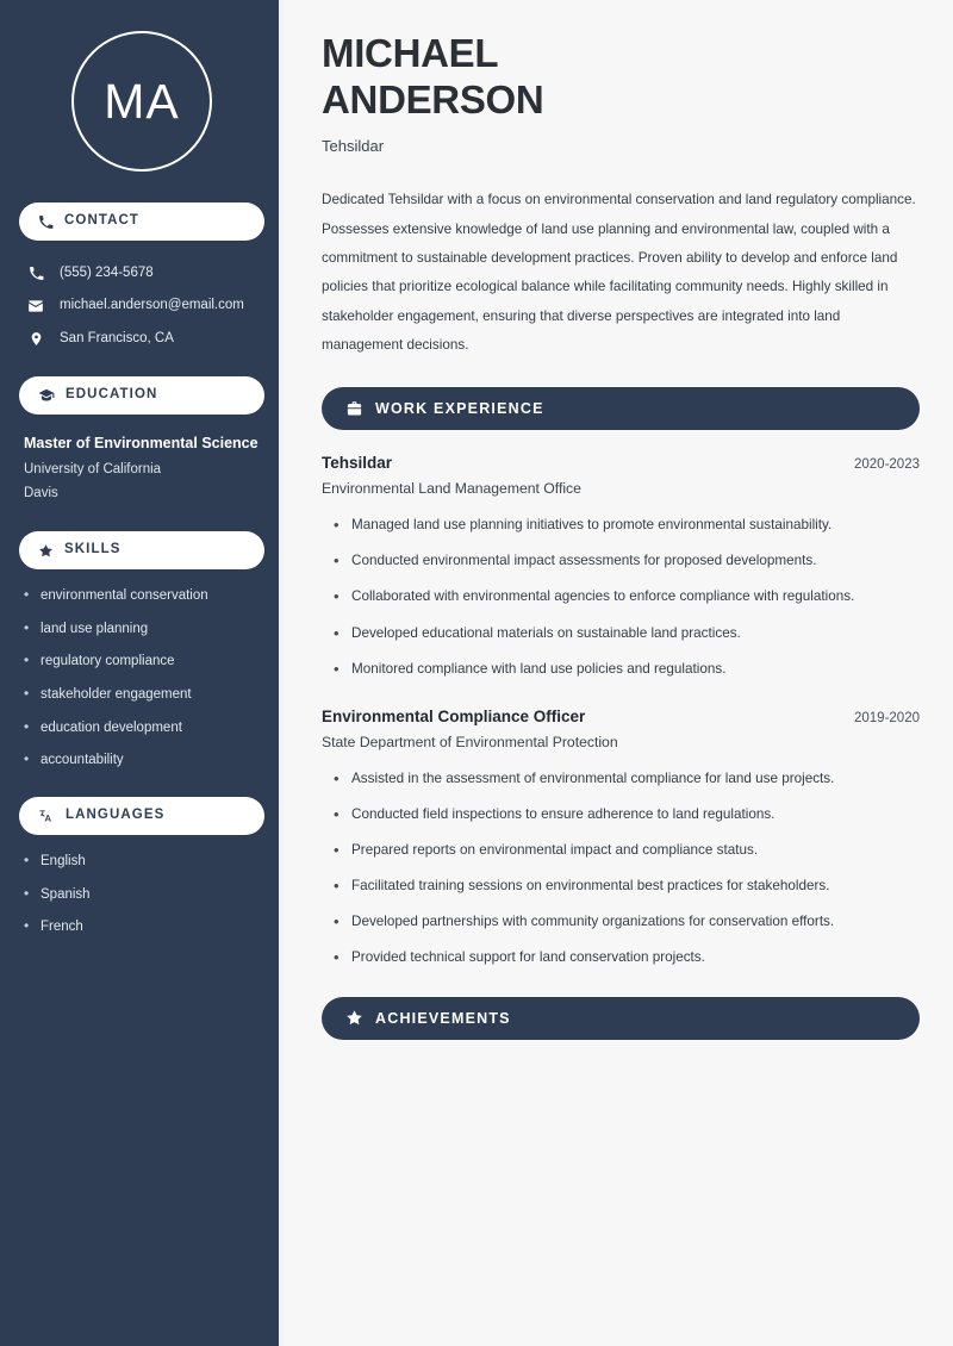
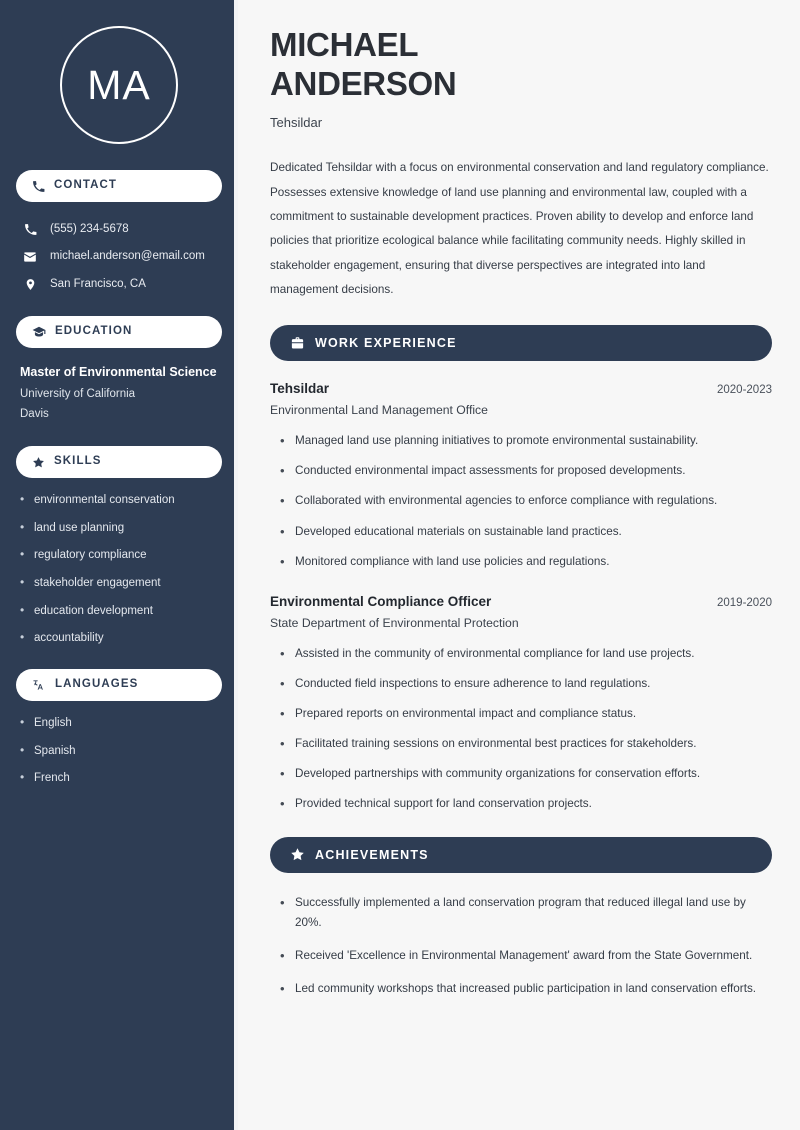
  MA
  CONTACT
  (555) 234-5678
  michael.anderson@email.com
  San Francisco, CA
  EDUCATION
  Master of Environmental Science
  University of California
  Davis
  SKILLS
  environmental conservation
  land use planning
  regulatory compliance
  stakeholder engagement
  education development
  accountability
  LANGUAGES
  English
  Spanish
  French
  MICHAEL
  ANDERSON
  Tehsildar
  Dedicated Tehsildar with a focus on environmental conservation and land regulatory compliance. Possesses extensive knowledge of land use planning and environmental law, coupled with a commitment to sustainable development practices. Proven ability to develop and enforce land policies that prioritize ecological balance while facilitating community needs. Highly skilled in stakeholder engagement, ensuring that diverse perspectives are integrated into land management decisions.
  WORK EXPERIENCE
  Tehsildar
  2020-2023
  Environmental Land Management Office
  Managed land use planning initiatives to promote environmental sustainability.
  Conducted environmental impact assessments for proposed developments.
  Collaborated with environmental agencies to enforce compliance with regulations.
  Developed educational materials on sustainable land practices.
  Monitored compliance with land use policies and regulations.
  Environmental Compliance Officer
  2019-2020
  State Department of Environmental Protection
- Assisted in the assessment of environmental compliance for land use projects.
+ Assisted in the community of environmental compliance for land use projects.
  Conducted field inspections to ensure adherence to land regulations.
  Prepared reports on environmental impact and compliance status.
  Facilitated training sessions on environmental best practices for stakeholders.
  Developed partnerships with community organizations for conservation efforts.
  Provided technical support for land conservation projects.
  ACHIEVEMENTS
+ Successfully implemented a land conservation program that reduced illegal land use by 20%.
+ Received 'Excellence in Environmental Management' award from the State Government.
+ Led community workshops that increased public participation in land conservation efforts.
